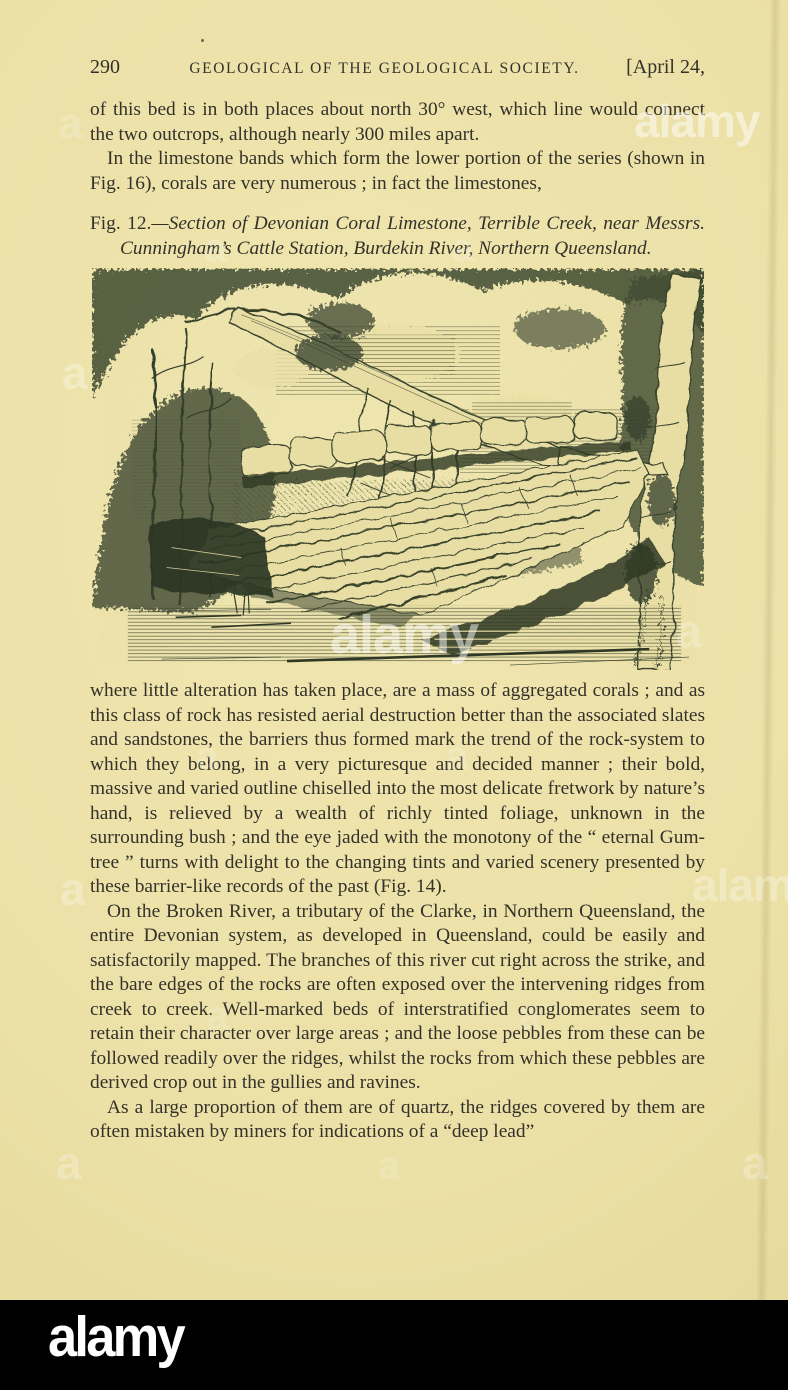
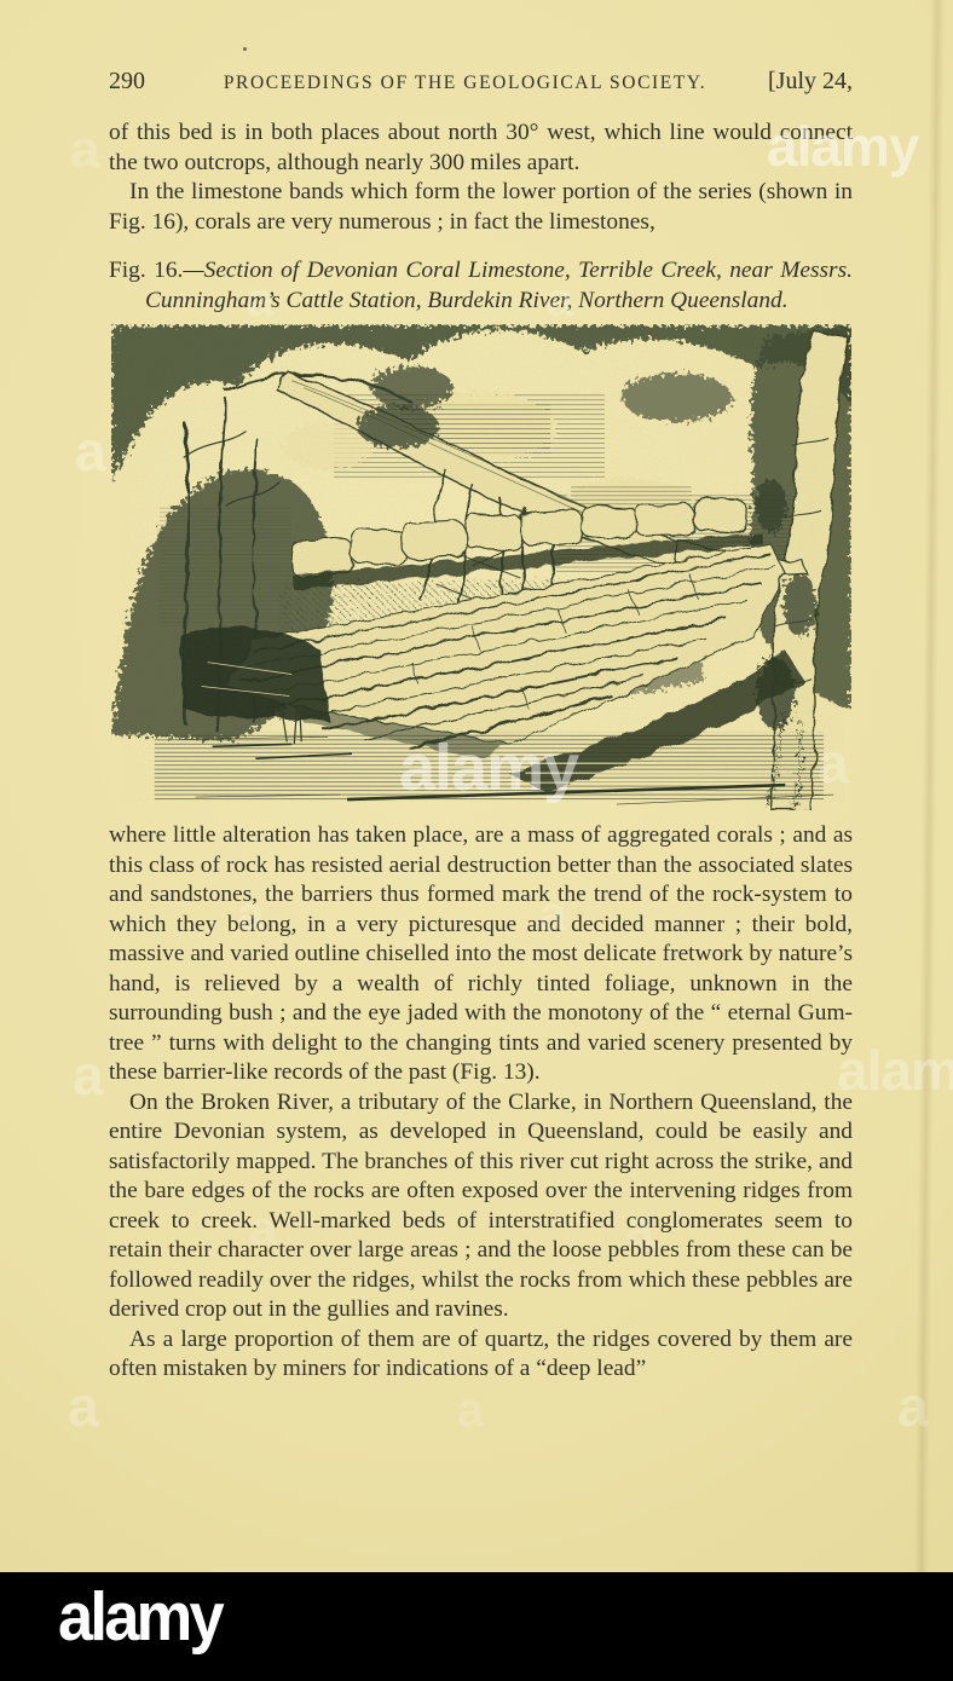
  290
- GEOLOGICAL OF THE GEOLOGICAL SOCIETY.
+ PROCEEDINGS OF THE GEOLOGICAL SOCIETY.
- [April 24,
+ [July 24,
  of this bed is in both places about north 30° west, which line would connect the two outcrops, although nearly 300 miles apart.
  In the limestone bands which form the lower portion of the series (shown in Fig. 16), corals are very numerous ; in fact the limestones,
- Fig. 12.—Section of Devonian Coral Limestone, Terrible Creek, near Messrs. Cunningham’s Cattle Station, Burdekin River, Northern Queensland.
+ Fig. 16.—Section of Devonian Coral Limestone, Terrible Creek, near Messrs. Cunningham’s Cattle Station, Burdekin River, Northern Queensland.
- where little alteration has taken place, are a mass of aggregated corals ; and as this class of rock has resisted aerial destruction better than the associated slates and sandstones, the barriers thus formed mark the trend of the rock-system to which they belong, in a very picturesque and decided manner ; their bold, massive and varied outline chiselled into the most delicate fretwork by nature’s hand, is relieved by a wealth of richly tinted foliage, unknown in the surrounding bush ; and the eye jaded with the monotony of the “ eternal Gum-tree ” turns with delight to the changing tints and varied scenery presented by these barrier-like records of the past (Fig. 14).
+ where little alteration has taken place, are a mass of aggregated corals ; and as this class of rock has resisted aerial destruction better than the associated slates and sandstones, the barriers thus formed mark the trend of the rock-system to which they belong, in a very picturesque and decided manner ; their bold, massive and varied outline chiselled into the most delicate fretwork by nature’s hand, is relieved by a wealth of richly tinted foliage, unknown in the surrounding bush ; and the eye jaded with the monotony of the “ eternal Gum-tree ” turns with delight to the changing tints and varied scenery presented by these barrier-like records of the past (Fig. 13).
  On the Broken River, a tributary of the Clarke, in Northern Queensland, the entire Devonian system, as developed in Queensland, could be easily and satisfactorily mapped. The branches of this river cut right across the strike, and the bare edges of the rocks are often exposed over the intervening ridges from creek to creek. Well-marked beds of interstratified conglomerates seem to retain their character over large areas ; and the loose pebbles from these can be followed readily over the ridges, whilst the rocks from which these pebbles are derived crop out in the gullies and ravines.
  As a large proportion of them are of quartz, the ridges covered by them are often mistaken by miners for indications of a “deep lead”
  alamy
  a
  a
  a
  alamy
  a
  a
  a
  a
  alam
  a
  a
  a
  a
  alamy
